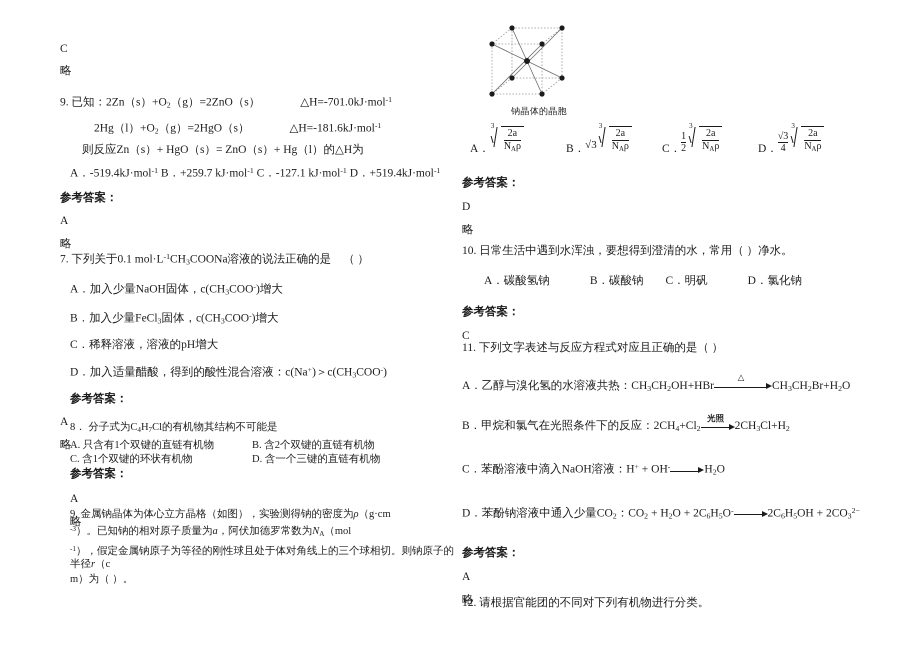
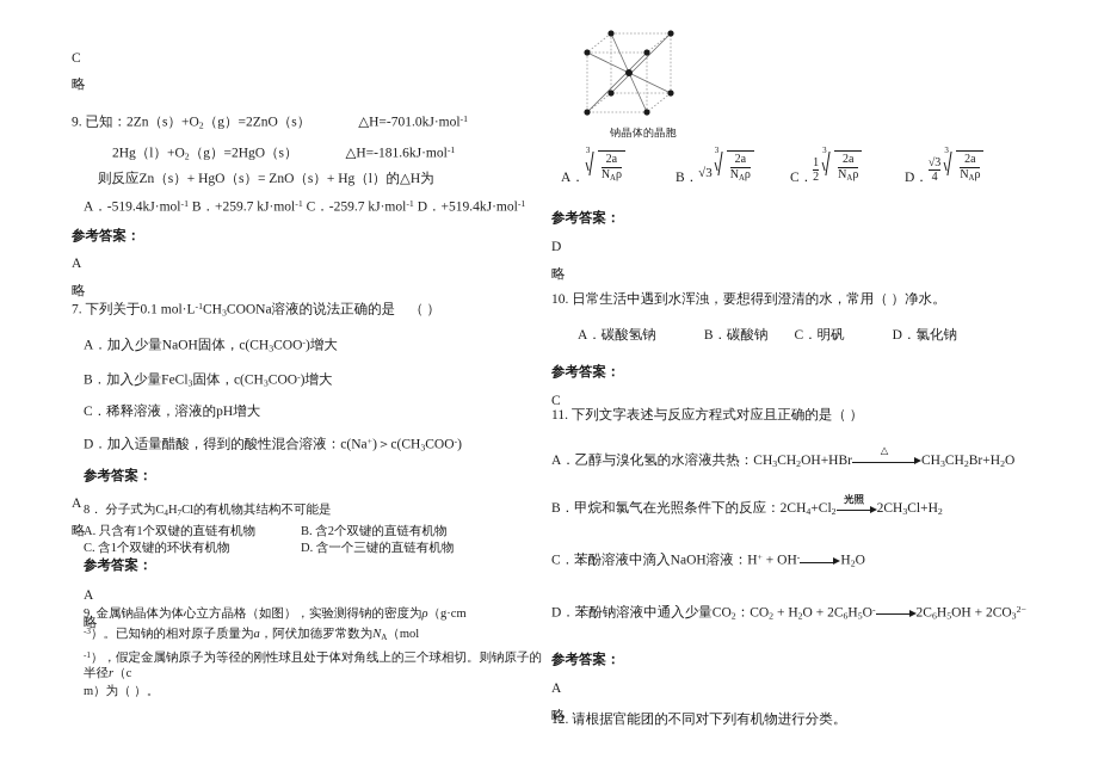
  C
  略
  9. 已知：2Zn（s）+O2（g）=2ZnO（s） △H=-701.0kJ·mol-1
  2Hg（l）+O2（g）=2HgO（s） △H=-181.6kJ·mol-1
  则反应Zn（s）+ HgO（s）= ZnO（s）+ Hg（l）的△H为
- A．-519.4kJ·mol-1 B．+259.7 kJ·mol-1 C．-127.1 kJ·mol-1 D．+519.4kJ·mol-1
+ A．-519.4kJ·mol-1 B．+259.7 kJ·mol-1 C．-259.7 kJ·mol-1 D．+519.4kJ·mol-1
  参考答案：
  A
  略
  7. 下列关于0.1 mol·L-1CH3COONa溶液的说法正确的是 （ ）
  A．加入少量NaOH固体，c(CH3COO-)增大
  B．加入少量FeCl3固体，c(CH3COO-)增大
  C．稀释溶液，溶液的pH增大
  D．加入适量醋酸，得到的酸性混合溶液：c(Na+)＞c(CH3COO-)
  参考答案：
  A
  略
  8． 分子式为C4H7Cl的有机物其结构不可能是
  A. 只含有1个双键的直链有机物
  B. 含2个双键的直链有机物
  C. 含1个双键的环状有机物
  D. 含一个三键的直链有机物
  参考答案：
  A
  略
  9. 金属钠晶体为体心立方晶格（如图），实验测得钠的密度为ρ（g·cm
  -3）。已知钠的相对原子质量为a，阿伏加德罗常数为NA（mol
  -1），假定金属钠原子为等径的刚性球且处于体对角线上的三个球相切。则钠原子的半径r（c
  m）为（ ）。
  钠晶体的晶胞
  A．
  3
  2a
  B．
  √3
  3
  2a
  C．
  1
  2
  3
  2a
  D．
  √3
  4
  3
  2a
  参考答案：
  D
  略
  10. 日常生活中遇到水浑浊，要想得到澄清的水，常用（ ）净水。
  A．碳酸氢钠 B．碳酸钠 C．明矾 D．氯化钠
  参考答案：
  C
  11. 下列文字表述与反应方程式对应且正确的是（ ）
  A．乙醇与溴化氢的水溶液共热：CH3CH2OH+HBr
  △
  CH3CH2Br+H2O
  B．甲烷和氯气在光照条件下的反应：2CH4+Cl2
  光照
  2CH3Cl+H2
  C．苯酚溶液中滴入NaOH溶液：H+ + OH- H2O
  D．苯酚钠溶液中通入少量CO2：CO2 + H2O + 2C6H5O- 2C6H5OH + 2CO32−
  参考答案：
  A
  略
  12. 请根据官能团的不同对下列有机物进行分类。
